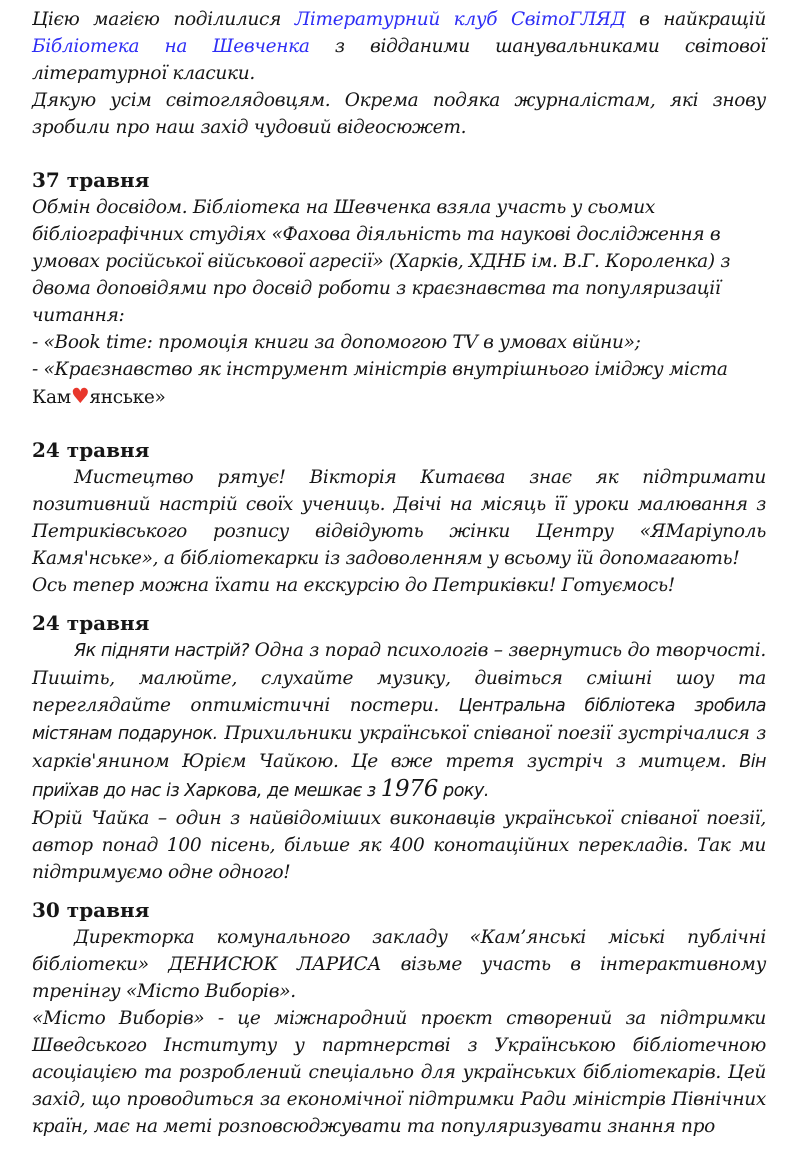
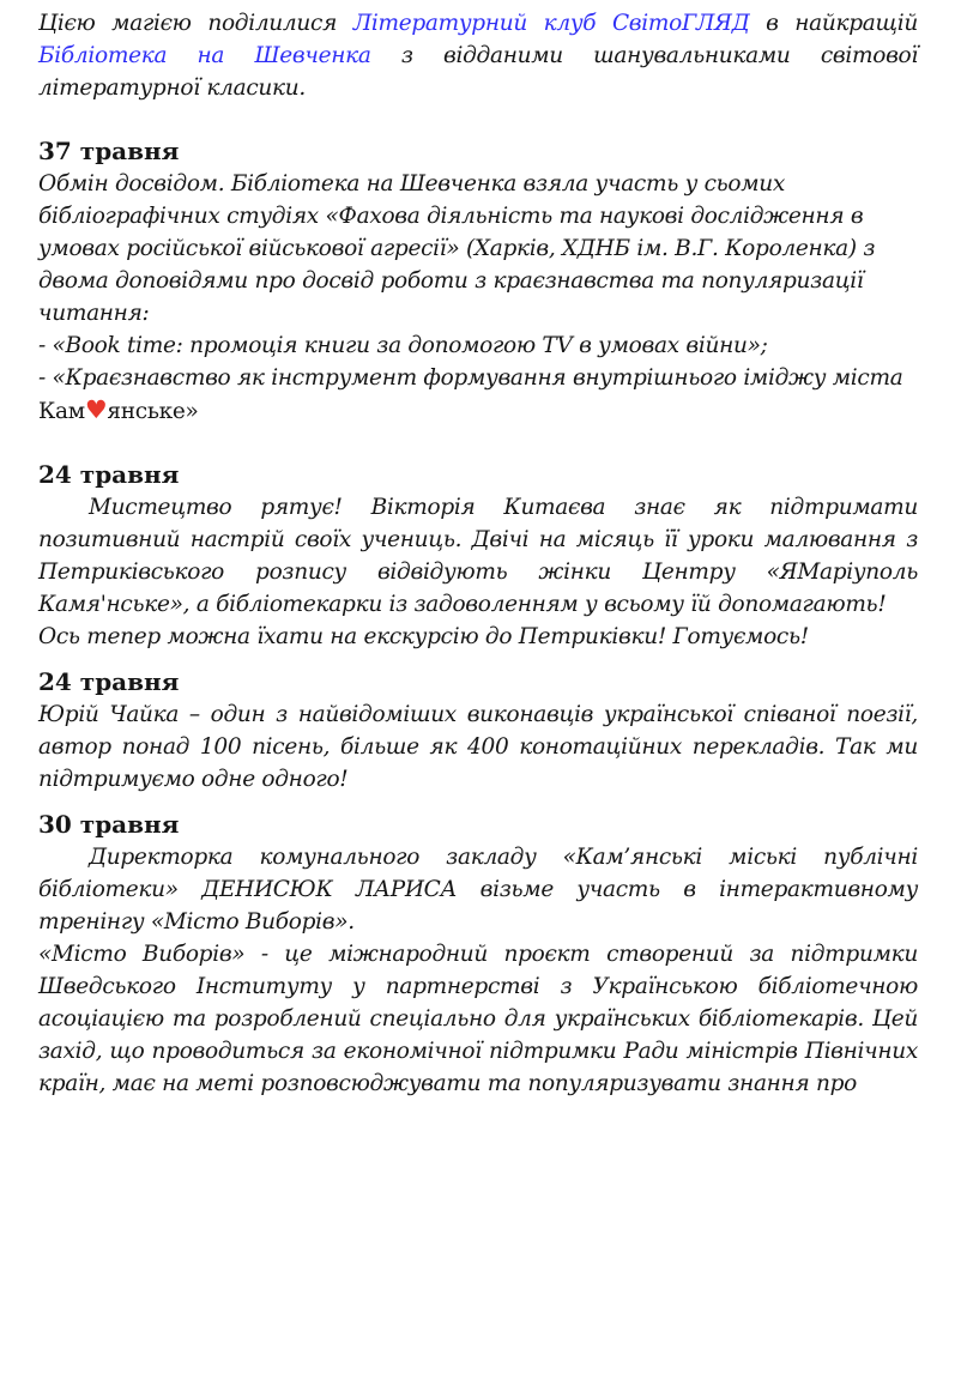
  Цією магією поділилися Літературний клуб СвітоГЛЯД в найкращій Бібліотека на Шевченка з відданими шанувальниками світової літературної класики.
- Дякую усім світоглядовцям. Окрема подяка журналістам, які знову зробили про наш захід чудовий відеосюжет.
  37 травня
  Обмін досвідом. Бібліотека на Шевченка взяла участь у сьомих бібліографічних студіях «Фахова діяльність та наукові дослідження в умовах російської військової агресії» (Харків, ХДНБ ім. В.Г. Короленка) з двома доповідями про досвід роботи з краєзнавства та популяризації читання:
  - «Book time: промоція книги за допомогою TV в умовах війни»;
- - «Краєзнавство як інструмент міністрів внутрішнього іміджу міста Кам♥янське»
+ - «Краєзнавство як інструмент формування внутрішнього іміджу міста Кам♥янське»
  24 травня
  Мистецтво рятує! Вікторія Китаєва знає як підтримати позитивний настрій своїх учениць. Двічі на місяць її уроки малювання з Петриківського розпису відвідують жінки Центру «ЯМаріуполь Камя'нське», а бібліотекарки із задоволенням у всьому їй допомагають!
  Ось тепер можна їхати на екскурсію до Петриківки! Готуємось!
  24 травня
- Як підняти настрій? Одна з порад психологів – звернутись до творчості. Пишіть, малюйте, слухайте музику, дивіться смішні шоу та переглядайте оптимістичні постери. Центральна бібліотека зробила містянам подарунок. Прихильники української співаної поезії зустрічалися з харків'янином Юрієм Чайкою. Це вже третя зустріч з митцем. Він приїхав до нас із Харкова, де мешкає з 1976 року.
  Юрій Чайка – один з найвідоміших виконавців української співаної поезії, автор понад 100 пісень, більше як 400 конотаційних перекладів. Так ми підтримуємо одне одного!
  30 травня
  Директорка комунального закладу «Кам’янські міські публічні бібліотеки» ДЕНИСЮК ЛАРИСА візьме участь в інтерактивному тренінгу «Місто Виборів».
  «Місто Виборів» - це міжнародний проєкт створений за підтримки Шведського Інституту у партнерстві з Українською бібліотечною асоціацією та розроблений спеціально для українських бібліотекарів. Цей захід, що проводиться за економічної підтримки Ради міністрів Північних країн, має на меті розповсюджувати та популяризувати знання про
